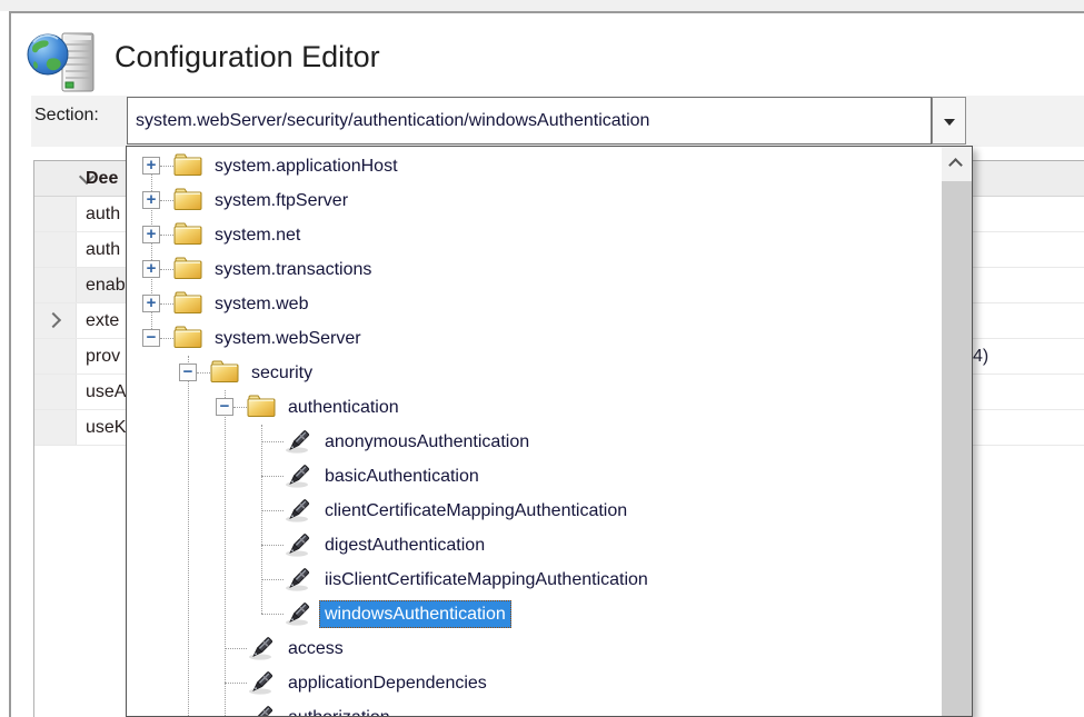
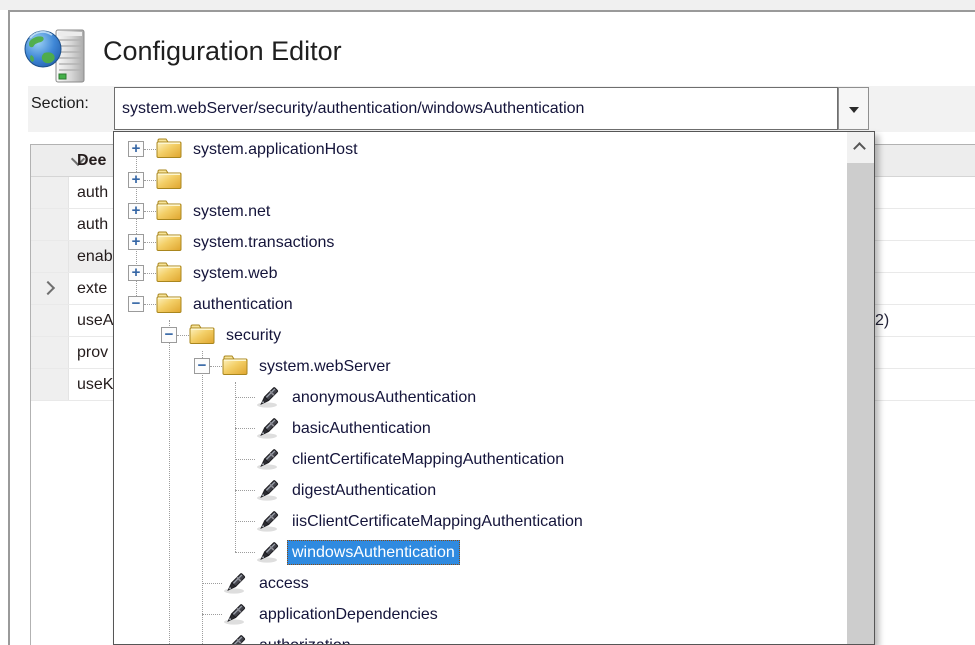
  Configuration Editor
  Section:
  system.webServer/security/authentication/windowsAuthentication
  Dee
  auth
  auth
  enab
  exte
- prov
+ useA
- 4)
+ 2)
- useA
+ prov
  useK
  +
  system.applicationHost
  +
- system.ftpServer
  +
  system.net
  +
  system.transactions
  +
  system.web
  −
- system.webServer
+ authentication
  −
  security
  −
- authentication
+ system.webServer
  anonymousAuthentication
  basicAuthentication
  clientCertificateMappingAuthentication
  digestAuthentication
  iisClientCertificateMappingAuthentication
  windowsAuthentication
  access
  applicationDependencies
